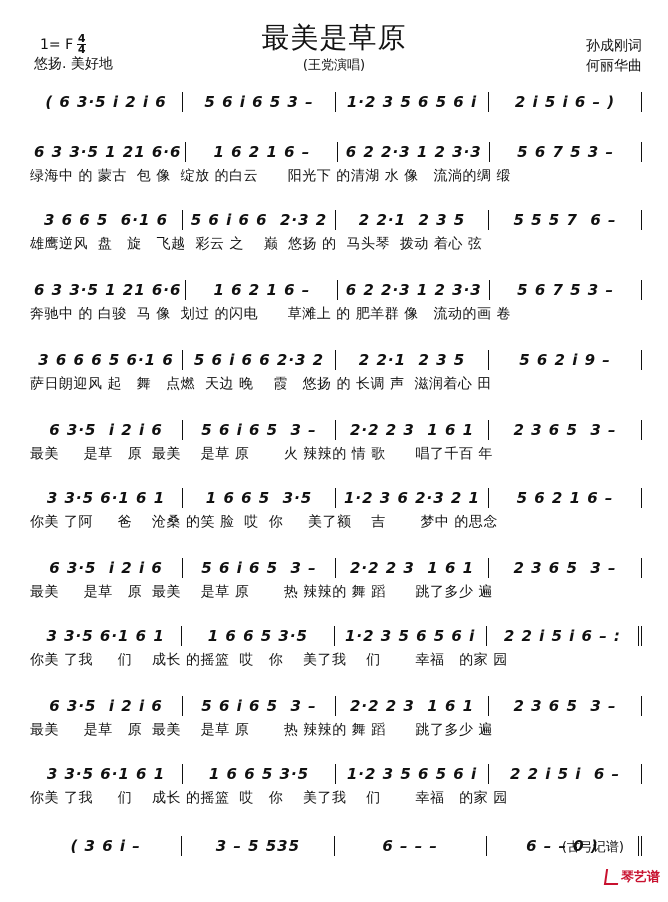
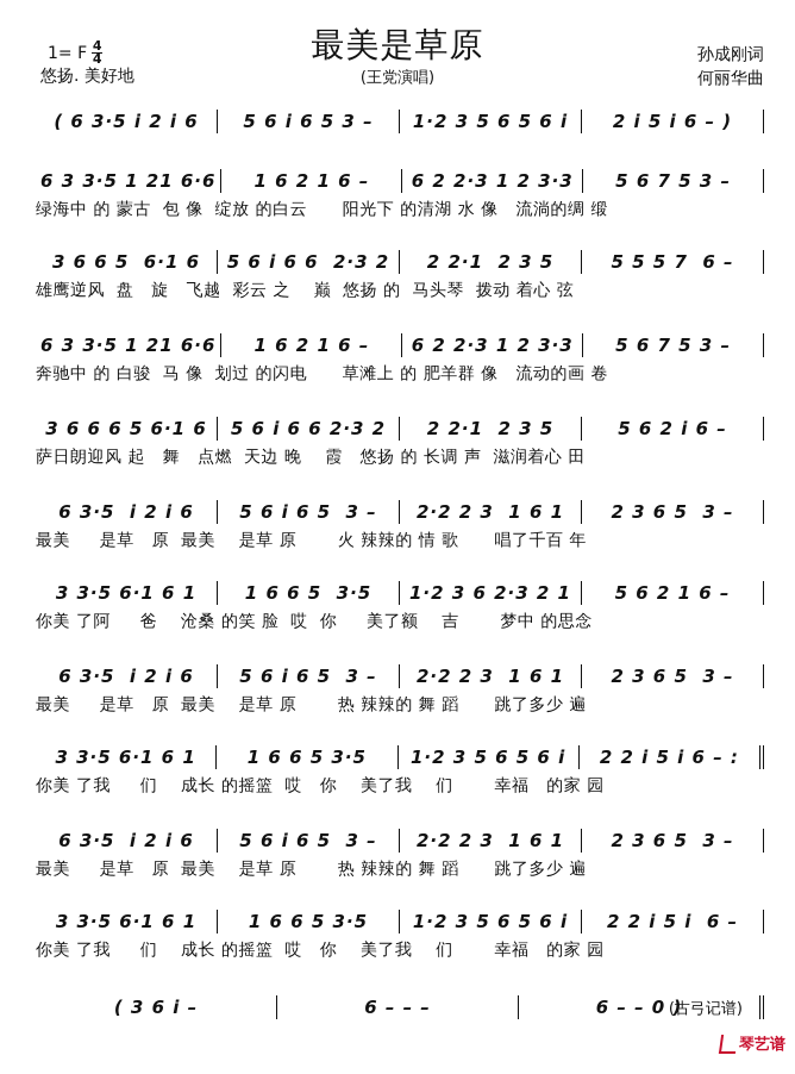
  1= F
  4
  4
  悠扬. 美好地
  最美是草原
  (王党演唱)
  孙成刚词
  何丽华曲
  ( 6 3·5 i 2 i 6
  5 6 i 6 5 3 –
  1·2 3 5 6 5 6 i
  2 i 5 i 6 – )
  6 3 3·5 1 21 6·6
  1 6 2 1 6 –
  6 2 2·3 1 2 3·3
  5 6 7 5 3 –
  绿海中 的 蒙古 包 像 绽放 的白云 阳光下 的清湖 水 像 流淌的绸 缎
  3 6 6 5 6·1 6
  5 6 i 6 6 2·3 2
  2 2·1 2 3 5
  5 5 5 7 6 –
  雄鹰逆风 盘 旋 飞越 彩云 之 巅 悠扬 的 马头琴 拨动 着心 弦
  6 3 3·5 1 21 6·6
  1 6 2 1 6 –
  6 2 2·3 1 2 3·3
  5 6 7 5 3 –
  奔驰中 的 白骏 马 像 划过 的闪电 草滩上 的 肥羊群 像 流动的画 卷
  3 6 6 6 5 6·1 6
  5 6 i 6 6 2·3 2
  2 2·1 2 3 5
- 5 6 2 i 9 –
+ 5 6 2 i 6 –
  萨日朗迎风 起 舞 点燃 天边 晚 霞 悠扬 的 长调 声 滋润着心 田
  6 3·5 i 2 i 6
  5 6 i 6 5 3 –
  2·2 2 3 1 6 1
  2 3 6 5 3 –
  最美 是草 原 最美 是草 原 火 辣辣的 情 歌 唱了千百 年
  3 3·5 6·1 6 1
  1 6 6 5 3·5
  1·2 3 6 2·3 2 1
  5 6 2 1 6 –
  你美 了阿 爸 沧桑 的笑 脸 哎 你 美了额 吉 梦中 的思念
  6 3·5 i 2 i 6
  5 6 i 6 5 3 –
  2·2 2 3 1 6 1
  2 3 6 5 3 –
  最美 是草 原 最美 是草 原 热 辣辣的 舞 蹈 跳了多少 遍
  3 3·5 6·1 6 1
  1 6 6 5 3·5
  1·2 3 5 6 5 6 i
  2 2 i 5 i 6 – :
  你美 了我 们 成长 的摇篮 哎 你 美了我 们 幸福 的家 园
  6 3·5 i 2 i 6
  5 6 i 6 5 3 –
  2·2 2 3 1 6 1
  2 3 6 5 3 –
  最美 是草 原 最美 是草 原 热 辣辣的 舞 蹈 跳了多少 遍
  3 3·5 6·1 6 1
  1 6 6 5 3·5
  1·2 3 5 6 5 6 i
  2 2 i 5 i 6 –
  你美 了我 们 成长 的摇篮 哎 你 美了我 们 幸福 的家 园
  ( 3 6 i –
- 3 – 5 535
  6 – – –
  6 – – 0 )
  (古弓记谱)
  琴艺谱
